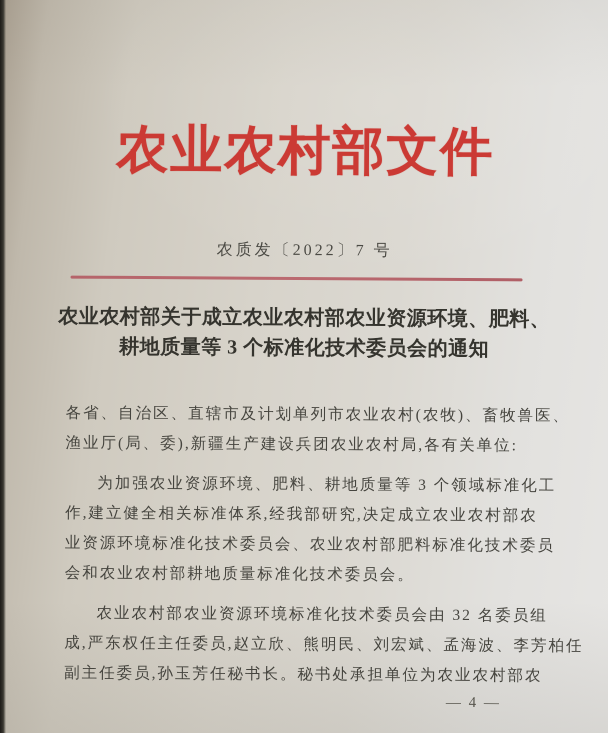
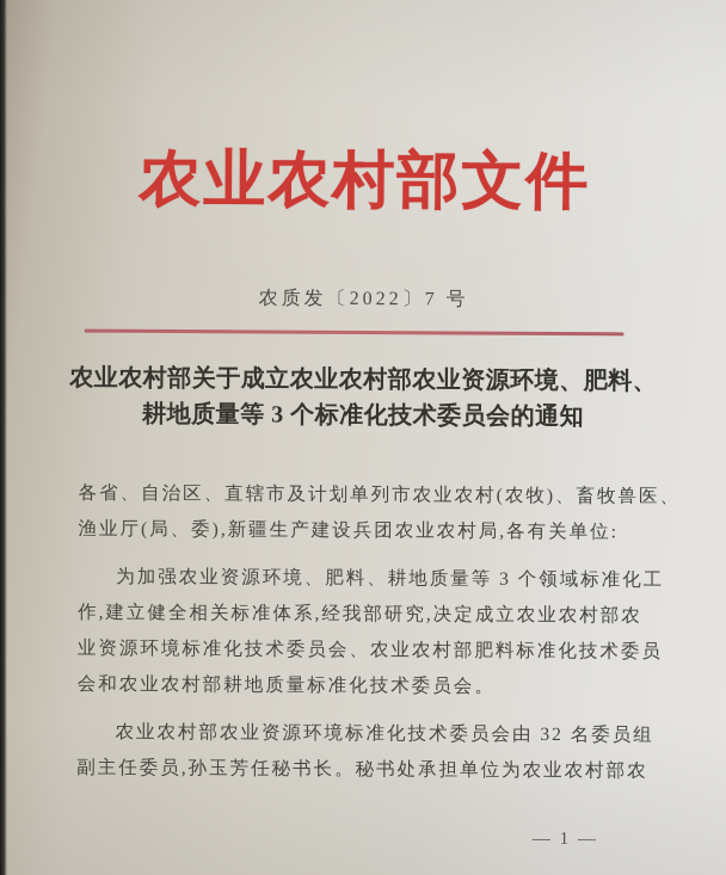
  农业农村部文件
  农质发〔2022〕7 号
  农业农村部关于成立农业农村部农业资源环境、肥料、
  耕地质量等 3 个标准化技术委员会的通知
  各省、自治区、直辖市及计划单列市农业农村(农牧)、畜牧兽医、
  渔业厅(局、委),新疆生产建设兵团农业农村局,各有关单位:
  为加强农业资源环境、肥料、耕地质量等 3 个领域标准化工
  作,建立健全相关标准体系,经我部研究,决定成立农业农村部农
  业资源环境标准化技术委员会、农业农村部肥料标准化技术委员
  会和农业农村部耕地质量标准化技术委员会。
  农业农村部农业资源环境标准化技术委员会由 32 名委员组
- 成,严东权任主任委员,赵立欣、熊明民、刘宏斌、孟海波、李芳柏任
  副主任委员,孙玉芳任秘书长。秘书处承担单位为农业农村部农
- — 4 —
+ — 1 —
